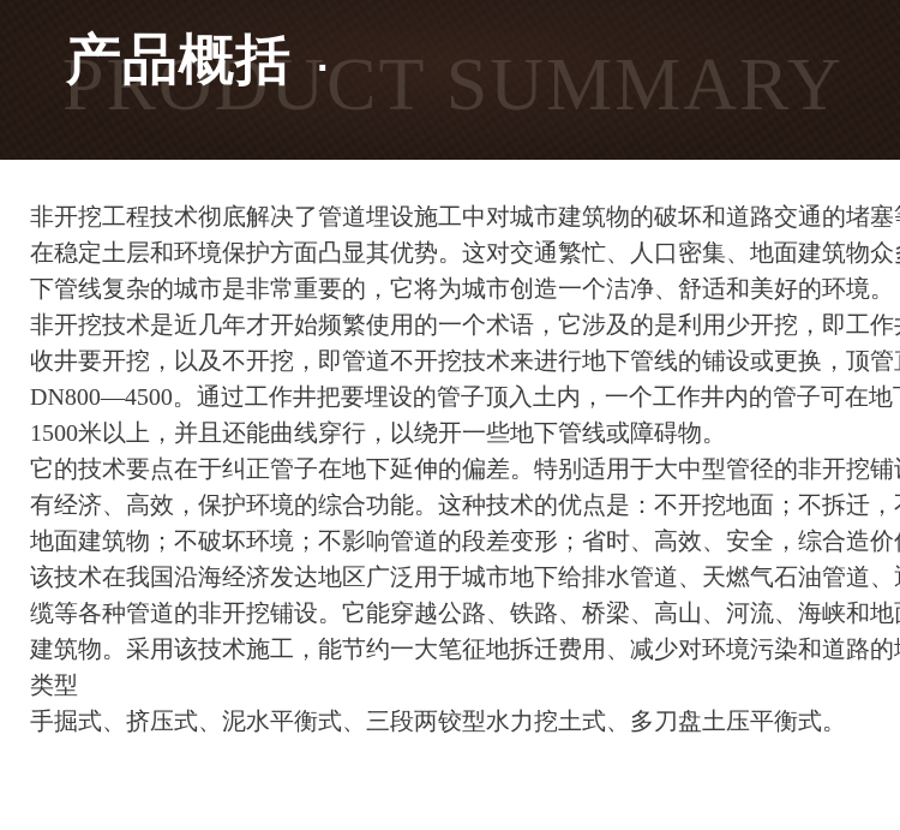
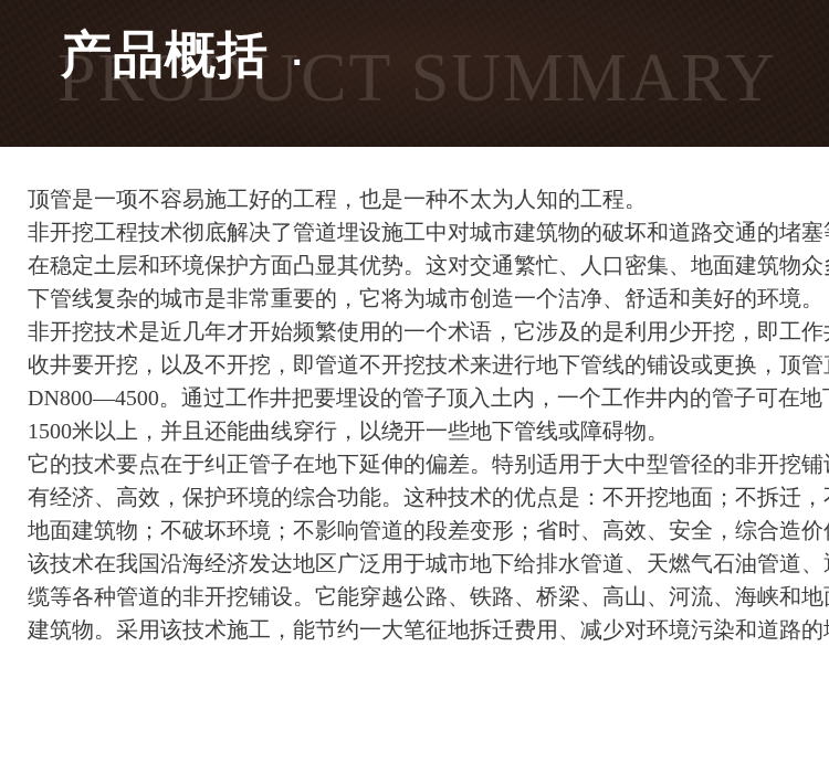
  PRODUCT SUMMARY
  产品概括
  ·
+ 顶管是一项不容易施工好的工程，也是一种不太为人知的工程。
  非开挖工程技术彻底解决了管道埋设施工中对城市建筑物的破坏和道路交通的堵塞
  在稳定土层和环境保护方面凸显其优势。这对交通繁忙、人口密集、地面建筑物众
  下管线复杂的城市是非常重要的，它将为城市创造一个洁净、舒适和美好的环境。
  非开挖技术是近几年才开始频繁使用的一个术语，它涉及的是利用少开挖，即工作
  收井要开挖，以及不开挖，即管道不开挖技术来进行地下管线的铺设或更换，顶管
  DN800—4500。通过工作井把要埋设的管子顶入土内，一个工作井内的管子可在地
  1500米以上，并且还能曲线穿行，以绕开一些地下管线或障碍物。
  它的技术要点在于纠正管子在地下延伸的偏差。特别适用于大中型管径的非开挖铺
  有经济、高效，保护环境的综合功能。这种技术的优点是：不开挖地面；不拆迁，
  地面建筑物；不破坏环境；不影响管道的段差变形；省时、高效、安全，综合造价
  该技术在我国沿海经济发达地区广泛用于城市地下给排水管道、天燃气石油管道、
  缆等各种管道的非开挖铺设。它能穿越公路、铁路、桥梁、高山、河流、海峡和地
  建筑物。采用该技术施工，能节约一大笔征地拆迁费用、减少对环境污染和道路的
- 类型
- 手掘式、挤压式、泥水平衡式、三段两铰型水力挖土式、多刀盘土压平衡式。
